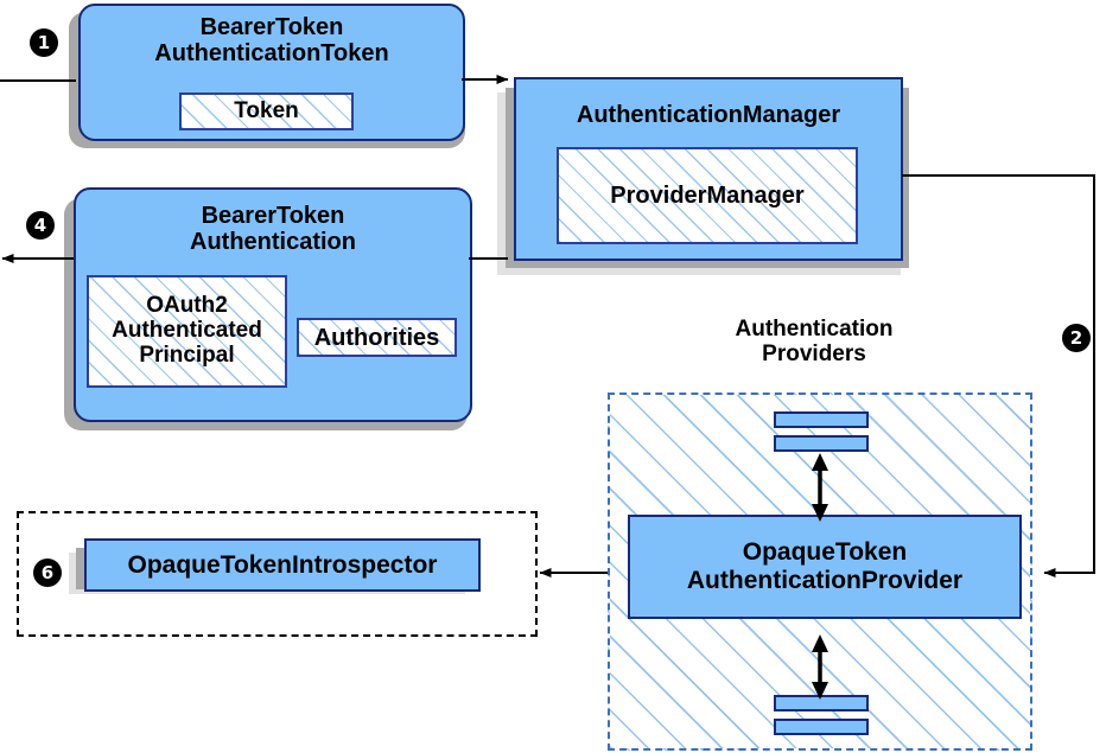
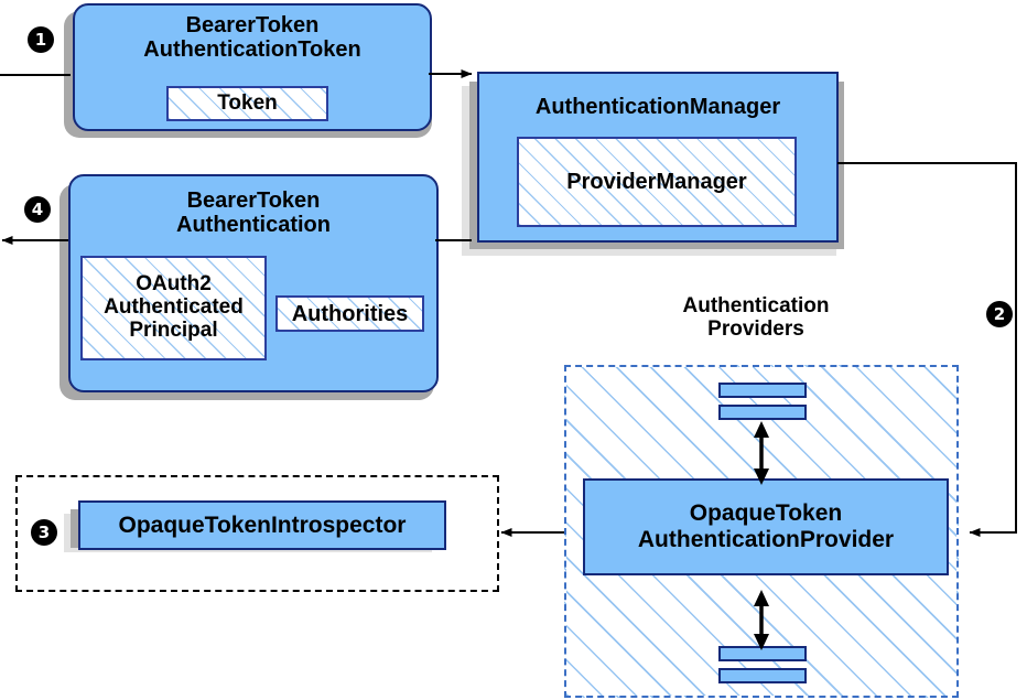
  Authentication
  Providers
  OpaqueToken
  AuthenticationProvider
  OpaqueTokenIntrospector
  BearerToken
  AuthenticationToken
  Token
  AuthenticationManager
  ProviderManager
  BearerToken
  Authentication
  OAuth2
  Authenticated
  Principal
  Authorities
  1
  2
- 6
+ 3
  4
